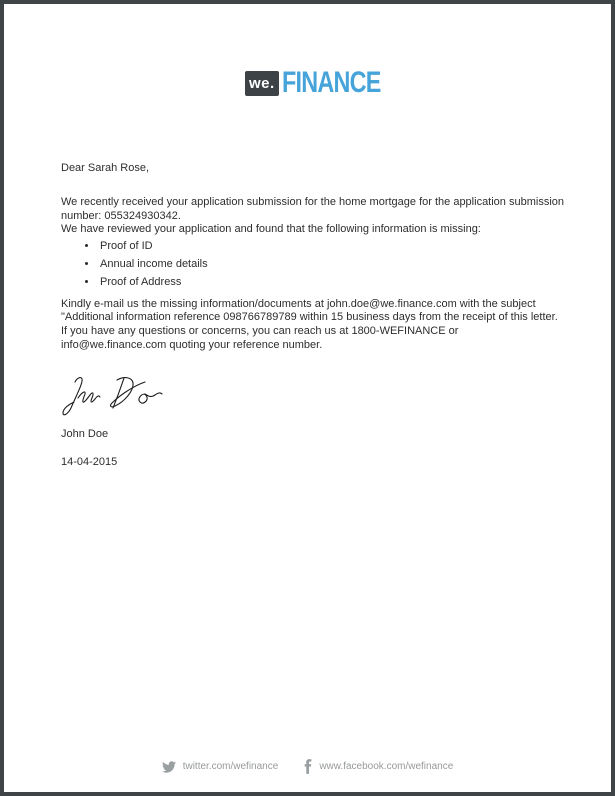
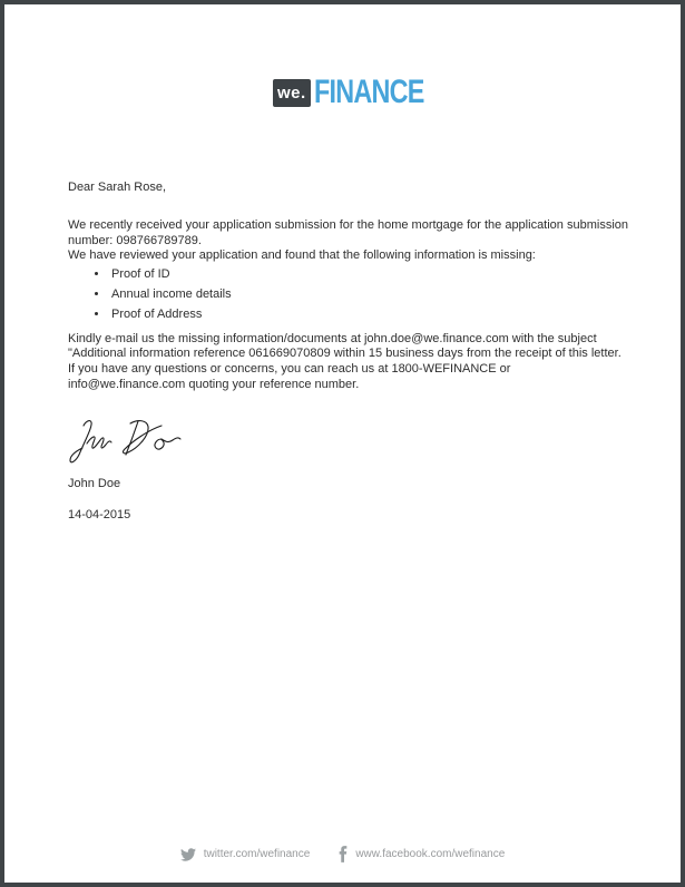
  we.
  FINANCE
  Dear Sarah Rose,
- We recently received your application submission for the home mortgage for the application submission number: 055324930342.
+ We recently received your application submission for the home mortgage for the application submission number: 098766789789.
  We have reviewed your application and found that the following information is missing:
  Proof of ID
  Annual income details
  Proof of Address
- Kindly e-mail us the missing information/documents at john.doe@we.finance.com with the subject "Additional information reference 098766789789 within 15 business days from the receipt of this letter. If you have any questions or concerns, you can reach us at 1800-WEFINANCE or info@we.finance.com quoting your reference number.
+ Kindly e-mail us the missing information/documents at john.doe@we.finance.com with the subject "Additional information reference 061669070809 within 15 business days from the receipt of this letter. If you have any questions or concerns, you can reach us at 1800-WEFINANCE or info@we.finance.com quoting your reference number.
  John Doe
  14-04-2015
  twitter.com/wefinance
  www.facebook.com/wefinance
